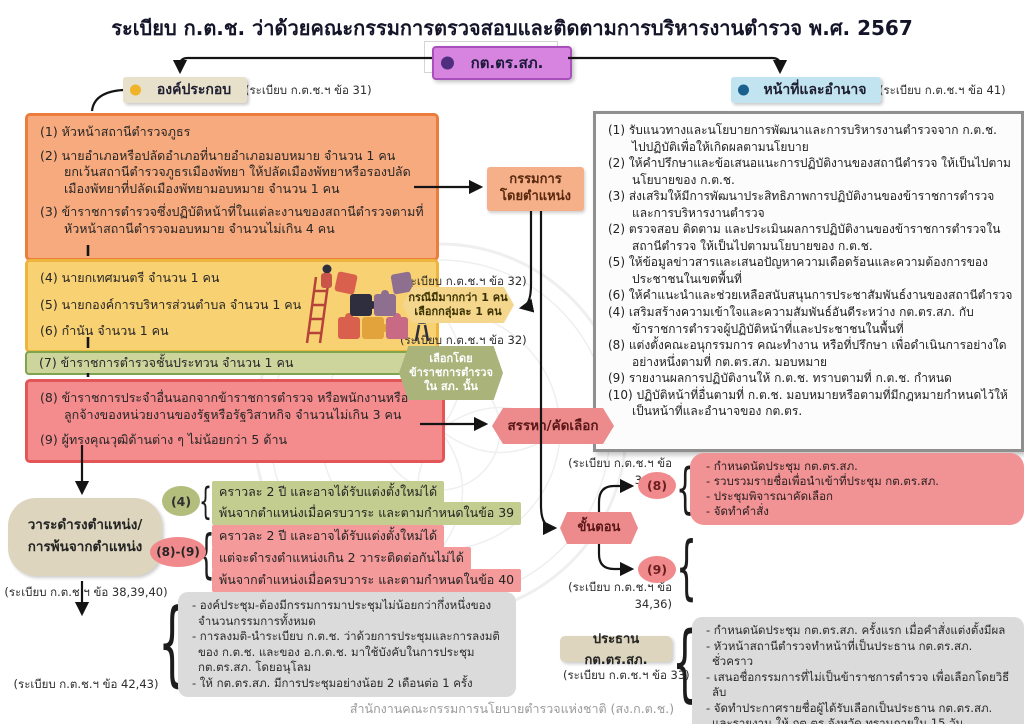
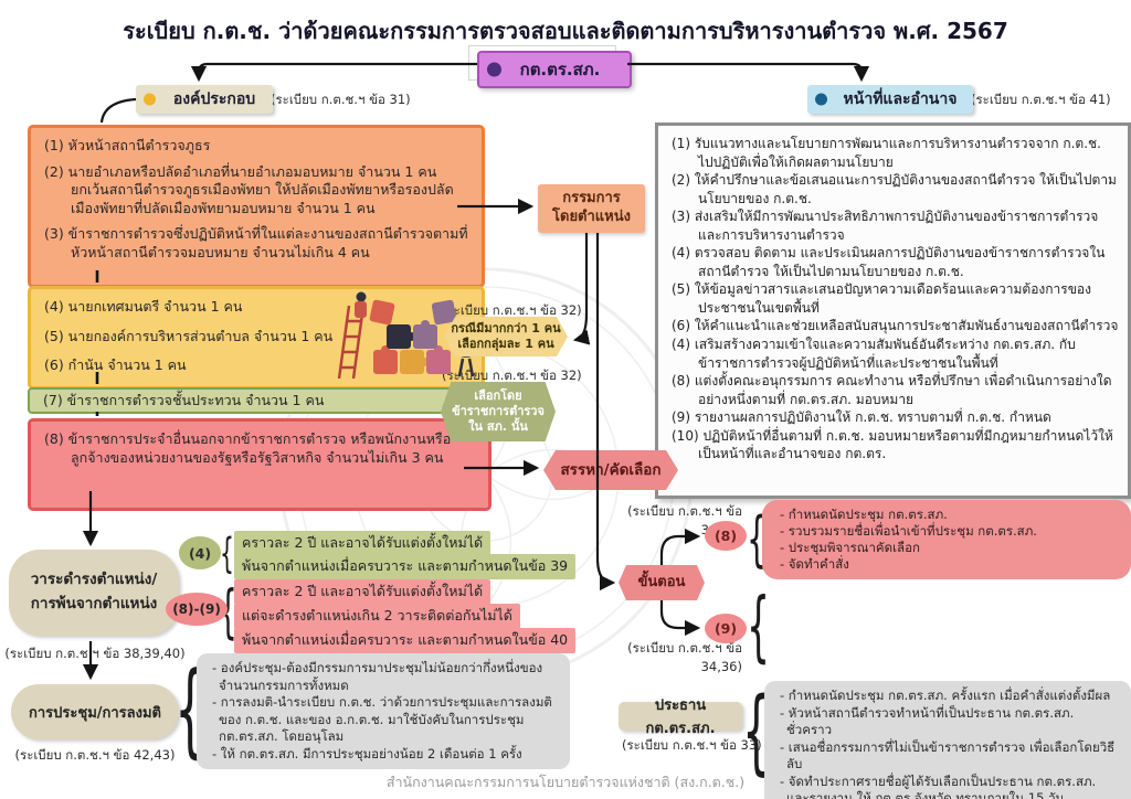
  ระเบียบ ก.ต.ช. ว่าด้วยคณะกรรมการตรวจสอบและติดตามการบริหารงานตำรวจ พ.ศ. 2567
  กต.ตร.สภ.
  องค์ประกอบ
  (ระเบียบ ก.ต.ช.ฯ ข้อ 31)
  หน้าที่และอำนาจ
  (ระเบียบ ก.ต.ช.ฯ ข้อ 41)
  (1) หัวหน้าสถานีตำรวจภูธร
  (2) นายอำเภอหรือปลัดอำเภอที่นายอำเภอมอบหมาย จำนวน 1 คน ยกเว้นสถานีตำรวจภูธรเมืองพัทยา ให้ปลัดเมืองพัทยาหรือรองปลัดเมืองพัทยาที่ปลัดเมืองพัทยามอบหมาย จำนวน 1 คน
  (3) ข้าราชการตำรวจซึ่งปฏิบัติหน้าที่ในแต่ละงานของสถานีตำรวจตามที่หัวหน้าสถานีตำรวจมอบหมาย จำนวนไม่เกิน 4 คน
  (4) นายกเทศมนตรี จำนวน 1 คน
  (5) นายกองค์การบริหารส่วนตำบล จำนวน 1 คน
  (6) กำนัน จำนวน 1 คน
  (7) ข้าราชการตำรวจชั้นประทวน จำนวน 1 คน
  (8) ข้าราชการประจำอื่นนอกจากข้าราชการตำรวจ หรือพนักงานหรือลูกจ้างของหน่วยงานของรัฐหรือรัฐวิสาหกิจ จำนวนไม่เกิน 3 คน
- (9) ผู้ทรงคุณวุฒิด้านต่าง ๆ ไม่น้อยกว่า 5 ด้าน
  กรรมการ
  โดยตำแหน่ง
  ะเบียบ ก.ต.ช.ฯ ข้อ 32)
  กรณีมีมากกว่า 1 คน
  เลือกกลุ่มละ 1 คน
  (ระเบียบ ก.ต.ช.ฯ ข้อ 32)
  เลือกโดย
  ข้าราชการตำรวจ
  ใน สภ. นั้น
  สรรหา/คัดเลือก
  ขั้นตอน
  (1) รับแนวทางและนโยบายการพัฒนาและการบริหารงานตำรวจจาก ก.ต.ช. ไปปฏิบัติเพื่อให้เกิดผลตามนโยบาย
  (2) ให้คำปรึกษาและข้อเสนอแนะการปฏิบัติงานของสถานีตำรวจ ให้เป็นไปตามนโยบายของ ก.ต.ช.
  (3) ส่งเสริมให้มีการพัฒนาประสิทธิภาพการปฏิบัติงานของข้าราชการตำรวจและการบริหารงานตำรวจ
- (2) ตรวจสอบ ติดตาม และประเมินผลการปฏิบัติงานของข้าราชการตำรวจในสถานีตำรวจ ให้เป็นไปตามนโยบายของ ก.ต.ช.
+ (4) ตรวจสอบ ติดตาม และประเมินผลการปฏิบัติงานของข้าราชการตำรวจในสถานีตำรวจ ให้เป็นไปตามนโยบายของ ก.ต.ช.
  (5) ให้ข้อมูลข่าวสารและเสนอปัญหาความเดือดร้อนและความต้องการของประชาชนในเขตพื้นที่
  (6) ให้คำแนะนำและช่วยเหลือสนับสนุนการประชาสัมพันธ์งานของสถานีตำรวจ
  (4) เสริมสร้างความเข้าใจและความสัมพันธ์อันดีระหว่าง กต.ตร.สภ. กับข้าราชการตำรวจผู้ปฏิบัติหน้าที่และประชาชนในพื้นที่
  (8) แต่งตั้งคณะอนุกรรมการ คณะทำงาน หรือที่ปรึกษา เพื่อดำเนินการอย่างใดอย่างหนึ่งตามที่ กต.ตร.สภ. มอบหมาย
  (9) รายงานผลการปฏิบัติงานให้ ก.ต.ช. ทราบตามที่ ก.ต.ช. กำหนด
  (10) ปฏิบัติหน้าที่อื่นตามที่ ก.ต.ช. มอบหมายหรือตามที่มีกฎหมายกำหนดไว้ให้เป็นหน้าที่และอำนาจของ กต.ตร.
  (ระเบียบ ก.ต.ช.ฯ ข้อ
  (8)
  {
  - กำหนดนัดประชุม กต.ตร.สภ.
  - รวบรวมรายชื่อเพื่อนำเข้าที่ประชุม กต.ตร.สภ.
  - ประชุมพิจารณาคัดเลือก
  - จัดทำคำสั่ง
  (9)
  (ระเบียบ ก.ต.ช.ฯ ข้อ 34,36)
  {
  วาระดำรงตำแหน่ง/
  การพ้นจากตำแหน่ง
  (ระเบียบ ก.ต.ชฯ ข้อ 38,39,40)
  (4)
  {
  คราวละ 2 ปี และอาจได้รับแต่งตั้งใหม่ได้
  พ้นจากตำแหน่งเมื่อครบวาระ และตามกำหนดในข้อ 39
  (8)-(9)
  {
  คราวละ 2 ปี และอาจได้รับแต่งตั้งใหม่ได้
  แต่จะดำรงตำแหน่งเกิน 2 วาระติดต่อกันไม่ได้
  พ้นจากตำแหน่งเมื่อครบวาระ และตามกำหนดในข้อ 40
+ การประชุม/การลงมติ
  (ระเบียบ ก.ต.ช.ฯ ข้อ 42,43)
  {
  - องค์ประชุม-ต้องมีกรรมการมาประชุมไม่น้อยกว่ากึ่งหนึ่งของจำนวนกรรมการทั้งหมด
  - การลงมติ-นำระเบียบ ก.ต.ช. ว่าด้วยการประชุมและการลงมติของ ก.ต.ช. และของ อ.ก.ต.ช. มาใช้บังคับในการประชุม กต.ตร.สภ. โดยอนุโลม
  - ให้ กต.ตร.สภ. มีการประชุมอย่างน้อย 2 เดือนต่อ 1 ครั้ง
  ประธาน กต.ตร.สภ.
  (ระเบียบ ก.ต.ช.ฯ ข้อ 33)
  {
  - กำหนดนัดประชุม กต.ตร.สภ. ครั้งแรก เมื่อคำสั่งแต่งตั้งมีผล
  - หัวหน้าสถานีตำรวจทำหน้าที่เป็นประธาน กต.ตร.สภ. ชั่วคราว
  - เสนอชื่อกรรมการที่ไม่เป็นข้าราชการตำรวจ เพื่อเลือกโดยวิธีลับ
  - จัดทำประกาศรายชื่อผู้ได้รับเลือกเป็นประธาน กต.ตร.สภ. และรายงาน ให้ กต.ตร.จังหวัด ทราบภายใน 15 วัน
  สำนักงานคณะกรรมการนโยบายตำรวจแห่งชาติ (สง.ก.ต.ช.)
